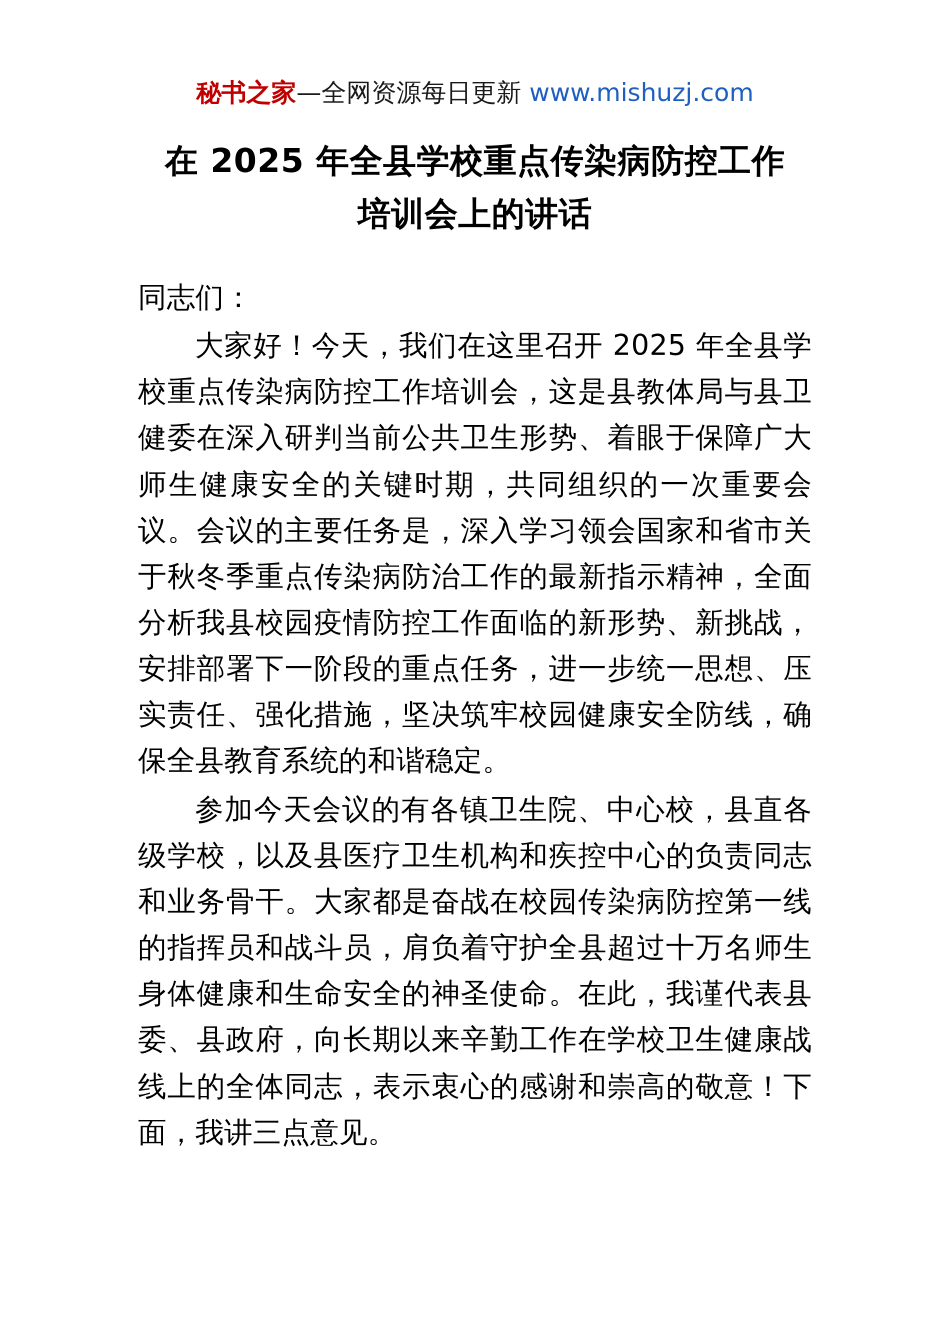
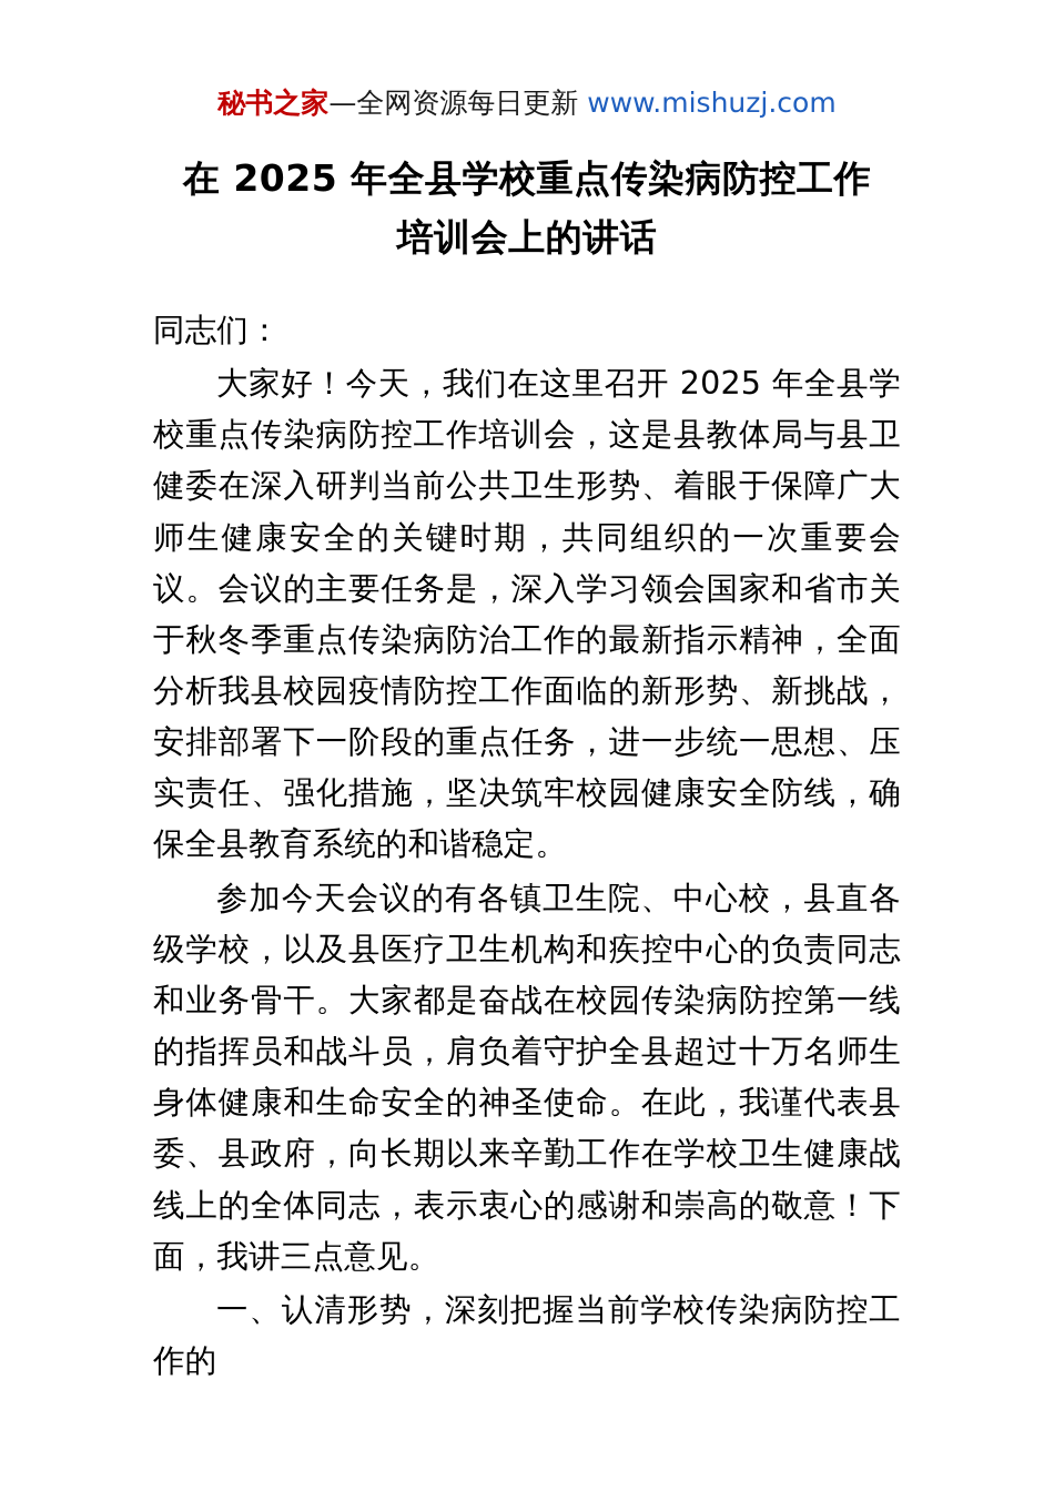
  秘书之家—全网资源每日更新 www.mishuzj.com
  在 2025 年全县学校重点传染病防控工作
  培训会上的讲话
  同志们：
  大家好！今天，我们在这里召开 2025 年全县学校重点传染病防控工作培训会，这是县教体局与县卫健委在深入研判当前公共卫生形势、着眼于保障广大师生健康安全的关键时期，共同组织的一次重要会议。会议的主要任务是，深入学习领会国家和省市关于秋冬季重点传染病防治工作的最新指示精神，全面分析我县校园疫情防控工作面临的新形势、新挑战，安排部署下一阶段的重点任务，进一步统一思想、压实责任、强化措施，坚决筑牢校园健康安全防线，确保全县教育系统的和谐稳定。
  参加今天会议的有各镇卫生院、中心校，县直各级学校，以及县医疗卫生机构和疾控中心的负责同志和业务骨干。大家都是奋战在校园传染病防控第一线的指挥员和战斗员，肩负着守护全县超过十万名师生身体健康和生命安全的神圣使命。在此，我谨代表县委、县政府，向长期以来辛勤工作在学校卫生健康战线上的全体同志，表示衷心的感谢和崇高的敬意！下面，我讲三点意见。
+ 一、认清形势，深刻把握当前学校传染病防控工作的
